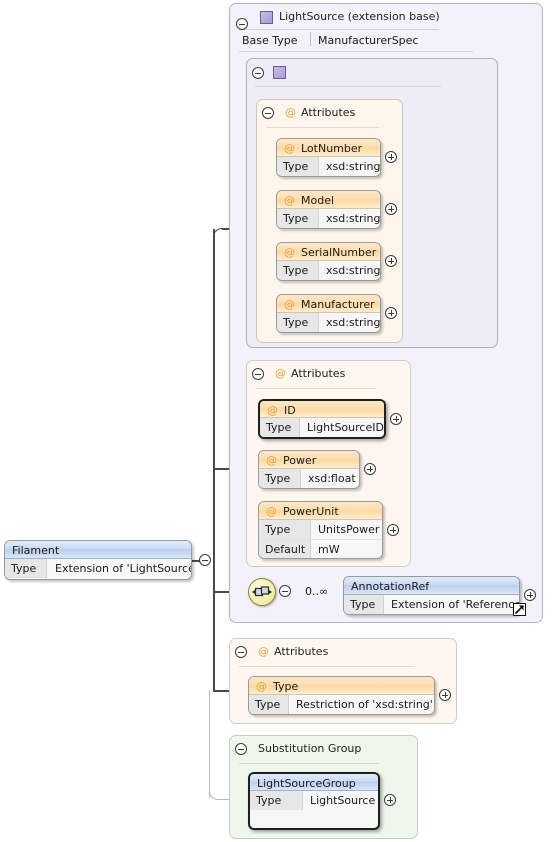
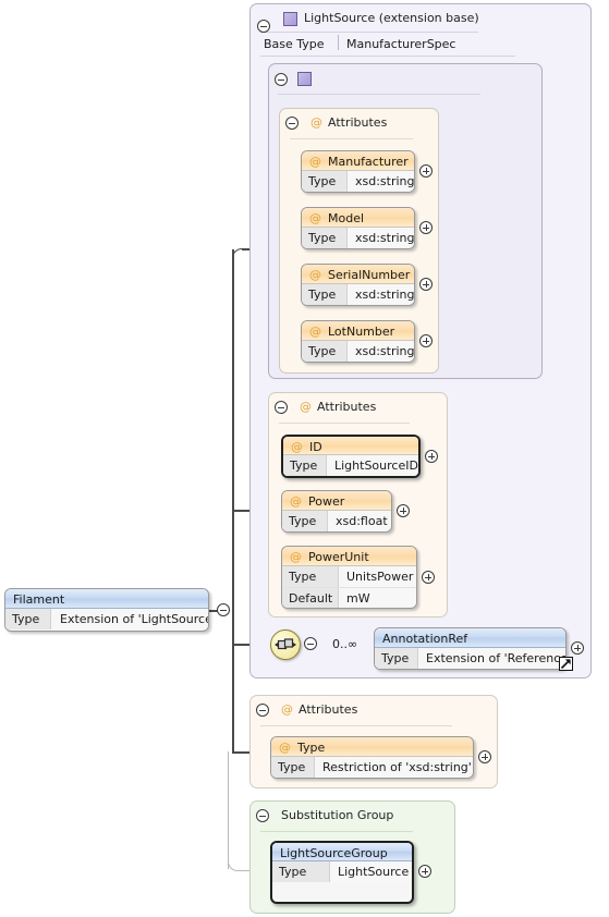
  Filament
  Type
  Extension of 'LightSourc
  LightSource (extension base)
  Base Type
  ManufacturerSpec
  @
  Attributes
  @
- LotNumber
+ Manufacturer
  Type
  xsd:string
  @
  Model
  Type
  xsd:string
  @
  SerialNumber
  Type
  xsd:string
  @
- Manufacturer
+ LotNumber
  Type
  xsd:string
  @
  Attributes
  @
  ID
  Type
  LightSourceID
  @
  Power
  Type
  xsd:float
  @
  PowerUnit
  Type
  UnitsPower
  Default
  mW
  0..∞
  AnnotationRef
  Type
  Extension of 'Referenc
  @
  Attributes
  @
  Type
  Type
  Restriction of 'xsd:string'
  Substitution Group
  LightSourceGroup
  Type
  LightSource
